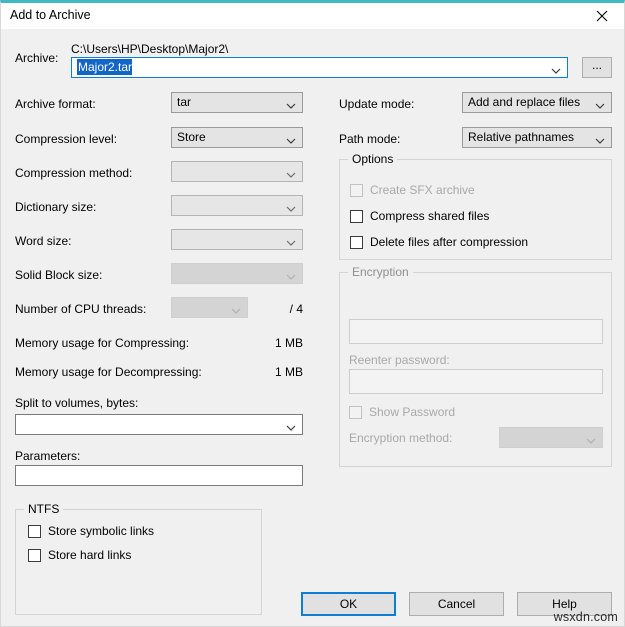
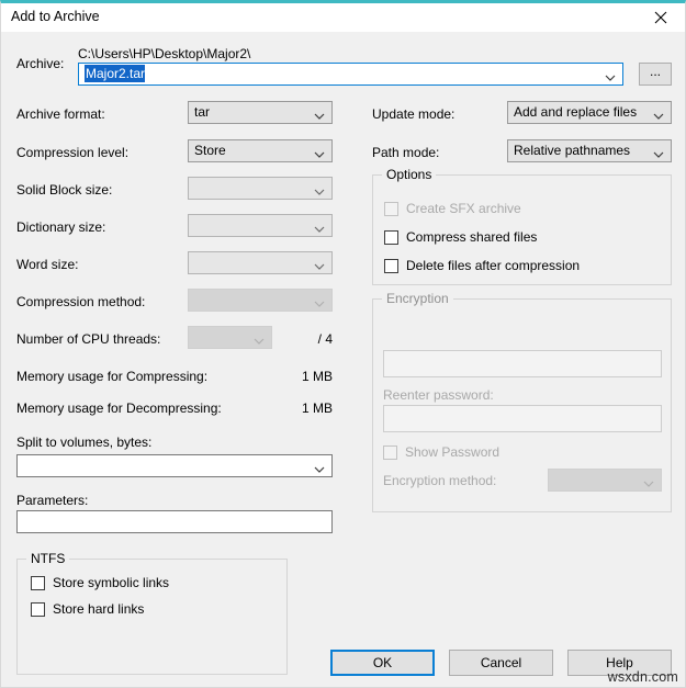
  Add to Archive
  Archive:
  C:\Users\HP\Desktop\Major2\
  Major2.tar
  ...
  Archive format:
  tar
  Compression level:
  Store
- Compression method:
+ Solid Block size:
  Dictionary size:
  Word size:
- Solid Block size:
+ Compression method:
  Number of CPU threads:
  / 4
  Memory usage for Compressing:
  1 MB
  Memory usage for Decompressing:
  1 MB
  Split to volumes, bytes:
  Parameters:
  NTFS
  Store symbolic links
  Store hard links
  Update mode:
  Add and replace files
  Path mode:
  Relative pathnames
  Options
  Create SFX archive
  Compress shared files
  Delete files after compression
  Encryption
  Reenter password:
  Show Password
  Encryption method:
  OK
  Cancel
  Help
  wsxdn.com
